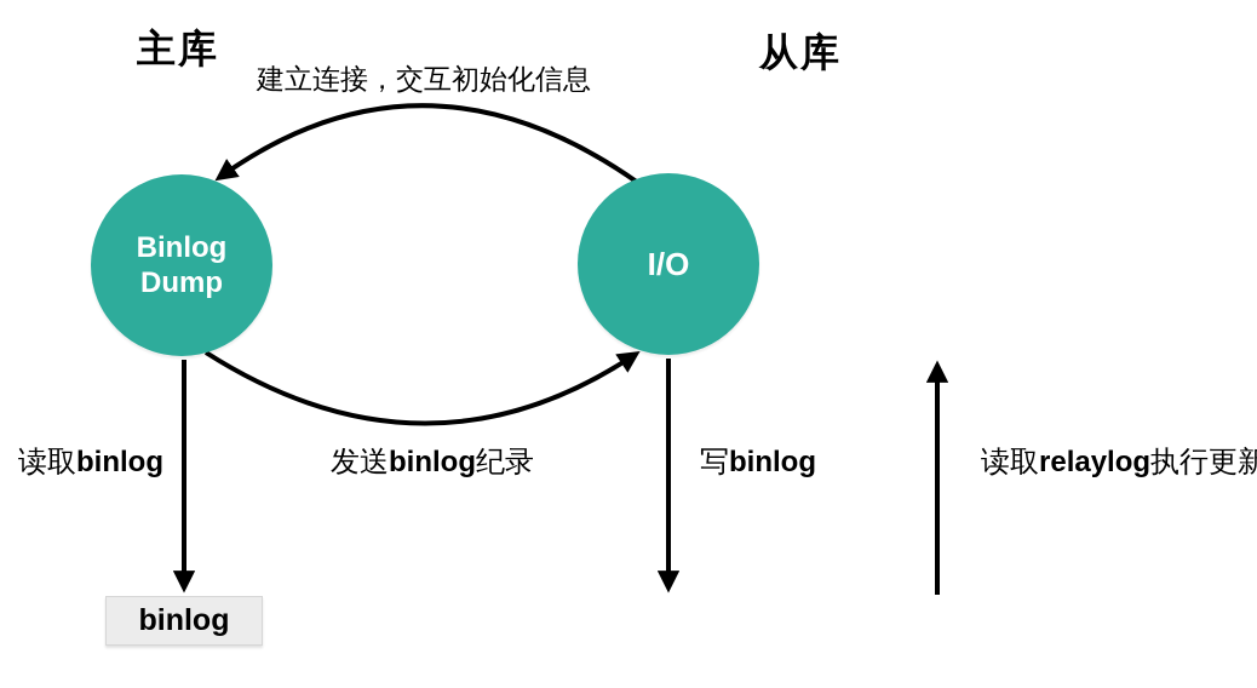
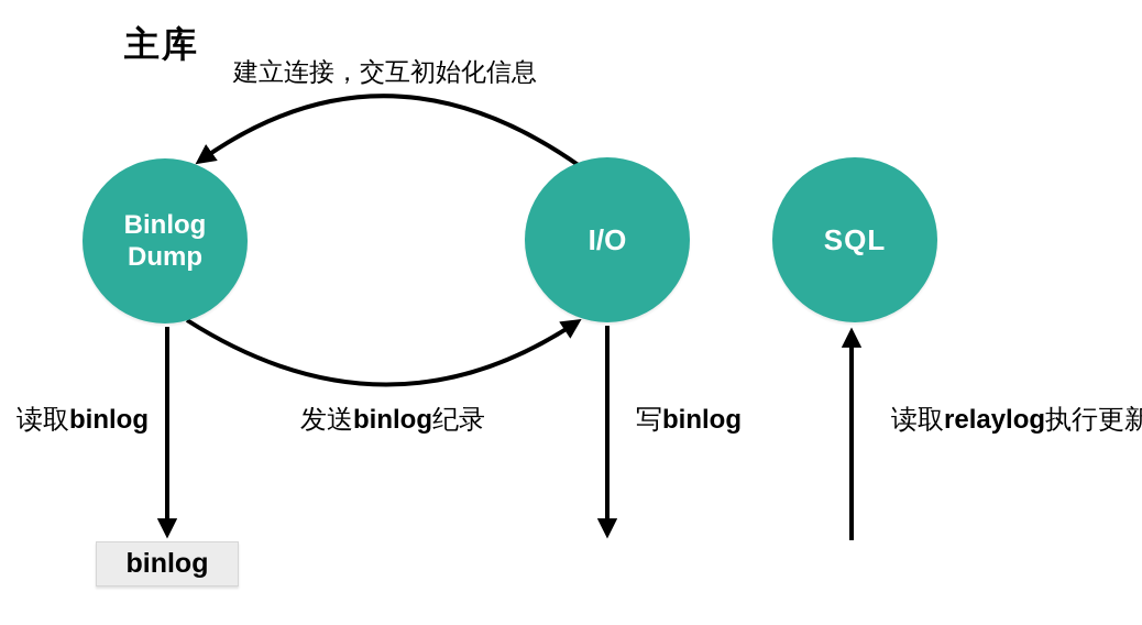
  主库
- 从库
  建立连接，交互初始化信息
  Binlog
  Dump
  I/O
+ SQL
  读取binlog
  发送binlog纪录
  写binlog
  读取relaylog执行更新
  binlog
